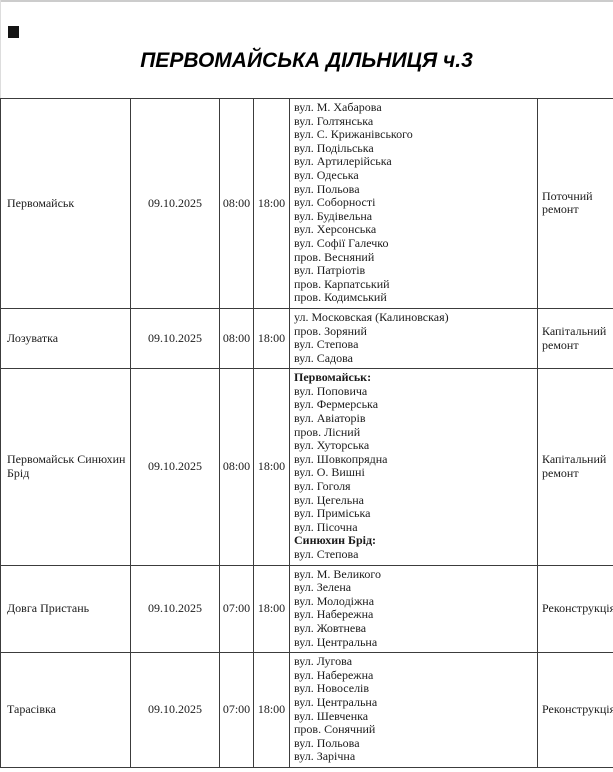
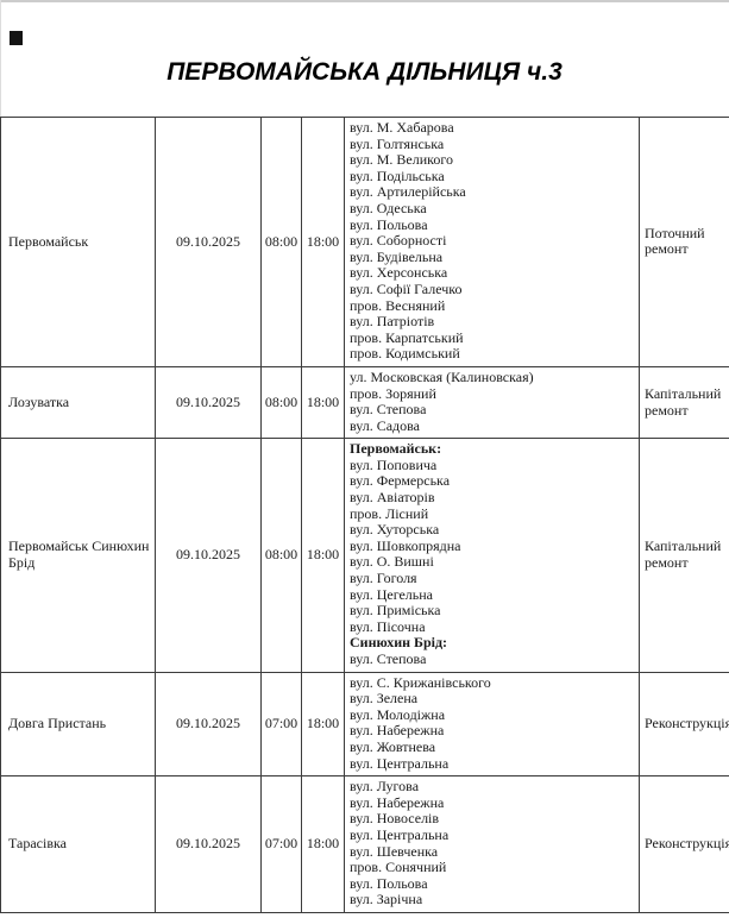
  ПЕРВОМАЙСЬКА ДІЛЬНИЦЯ ч.3
- Первомайськ	09.10.2025	08:00	18:00	вул. М. Хабаровавул. Голтянськавул. С. Крижанівськоговул. Подільськавул. Артилерійськавул. Одеськавул. Польовавул. Соборностівул. Будівельнавул. Херсонськавул. Софії Галечкопров. Веснянийвул. Патріотівпров. Карпатськийпров. Кодимський	Поточний ремонт
+ Первомайськ	09.10.2025	08:00	18:00	вул. М. Хабаровавул. Голтянськавул. М. Великоговул. Подільськавул. Артилерійськавул. Одеськавул. Польовавул. Соборностівул. Будівельнавул. Херсонськавул. Софії Галечкопров. Веснянийвул. Патріотівпров. Карпатськийпров. Кодимський	Поточний ремонт
  Лозуватка	09.10.2025	08:00	18:00	ул. Московская (Калиновская)пров. Зорянийвул. Степовавул. Садова	Капітальний ремонт
  Первомайськ Синюхин Брід	09.10.2025	08:00	18:00	Первомайськ:вул. Поповичавул. Фермерськавул. Авіаторівпров. Ліснийвул. Хуторськавул. Шовкопряднавул. О. Вишнівул. Гоголявул. Цегельнавул. Приміськавул. ПісочнаСинюхин Брід:вул. Степова	Капітальний ремонт
- Довга Пристань	09.10.2025	07:00	18:00	вул. М. Великоговул. Зеленавул. Молодіжнавул. Набережнавул. Жовтневавул. Центральна	Реконструкція
+ Довга Пристань	09.10.2025	07:00	18:00	вул. С. Крижанівськоговул. Зеленавул. Молодіжнавул. Набережнавул. Жовтневавул. Центральна	Реконструкція
  Тарасівка	09.10.2025	07:00	18:00	вул. Луговавул. Набережнавул. Новоселіввул. Центральнавул. Шевченкапров. Сонячнийвул. Польовавул. Зарічна	Реконструкція
